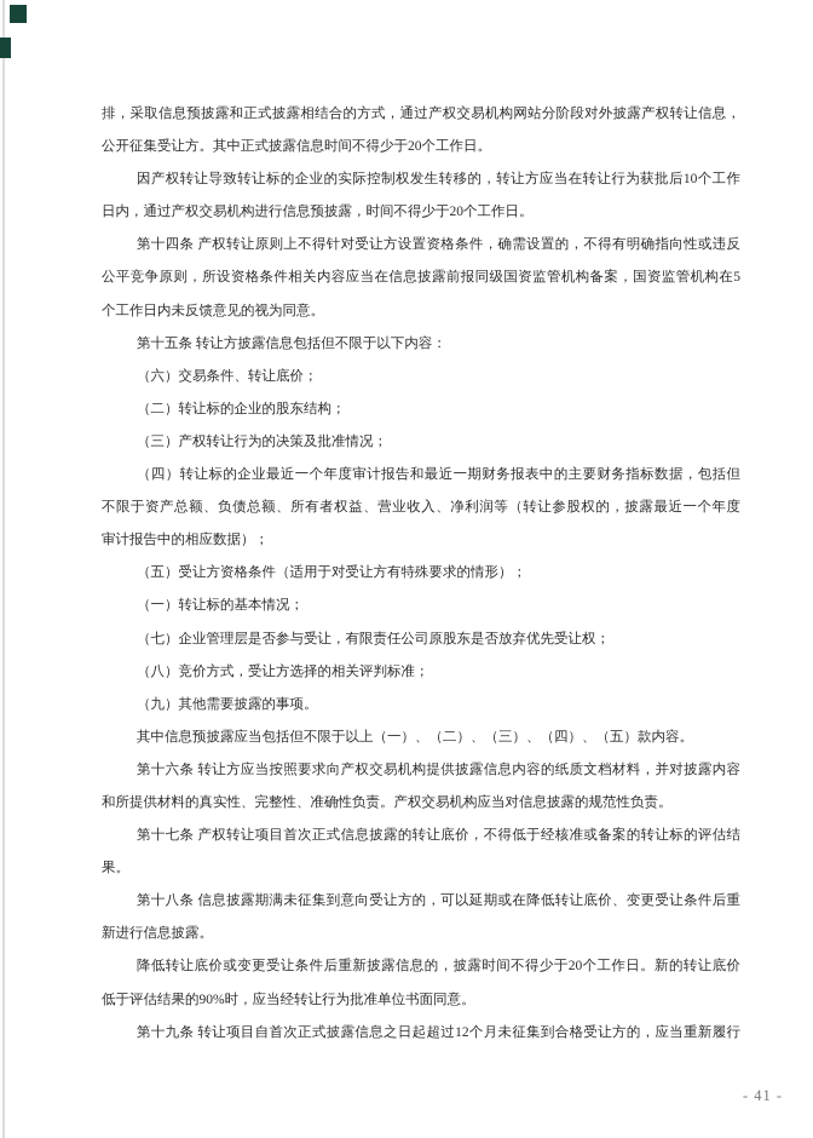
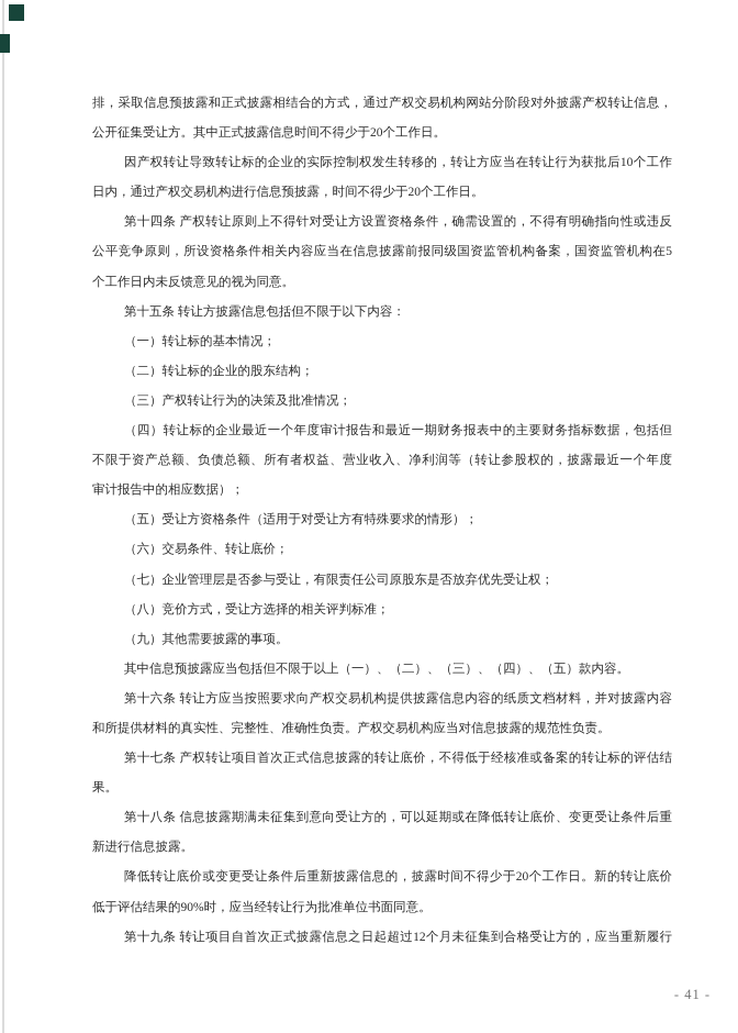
  排，采取信息预披露和正式披露相结合的方式，通过产权交易机构网站分阶段对外披露产权转让信息，
  公开征集受让方。其中正式披露信息时间不得少于20个工作日。
  因产权转让导致转让标的企业的实际控制权发生转移的，转让方应当在转让行为获批后10个工作
  日内，通过产权交易机构进行信息预披露，时间不得少于20个工作日。
  第十四条 产权转让原则上不得针对受让方设置资格条件，确需设置的，不得有明确指向性或违反
  公平竞争原则，所设资格条件相关内容应当在信息披露前报同级国资监管机构备案，国资监管机构在5
  个工作日内未反馈意见的视为同意。
  第十五条 转让方披露信息包括但不限于以下内容：
- （六）交易条件、转让底价；
+ （一）转让标的基本情况；
  （二）转让标的企业的股东结构；
  （三）产权转让行为的决策及批准情况；
  （四）转让标的企业最近一个年度审计报告和最近一期财务报表中的主要财务指标数据，包括但
  不限于资产总额、负债总额、所有者权益、营业收入、净利润等（转让参股权的，披露最近一个年度
  审计报告中的相应数据）；
  （五）受让方资格条件（适用于对受让方有特殊要求的情形）；
- （一）转让标的基本情况；
+ （六）交易条件、转让底价；
  （七）企业管理层是否参与受让，有限责任公司原股东是否放弃优先受让权；
  （八）竞价方式，受让方选择的相关评判标准；
  （九）其他需要披露的事项。
  其中信息预披露应当包括但不限于以上（一）、（二）、（三）、（四）、（五）款内容。
  第十六条 转让方应当按照要求向产权交易机构提供披露信息内容的纸质文档材料，并对披露内容
  和所提供材料的真实性、完整性、准确性负责。产权交易机构应当对信息披露的规范性负责。
  第十七条 产权转让项目首次正式信息披露的转让底价，不得低于经核准或备案的转让标的评估结
  果。
  第十八条 信息披露期满未征集到意向受让方的，可以延期或在降低转让底价、变更受让条件后重
  新进行信息披露。
  降低转让底价或变更受让条件后重新披露信息的，披露时间不得少于20个工作日。新的转让底价
  低于评估结果的90%时，应当经转让行为批准单位书面同意。
  第十九条 转让项目自首次正式披露信息之日起超过12个月未征集到合格受让方的，应当重新履行
  - 41 -
